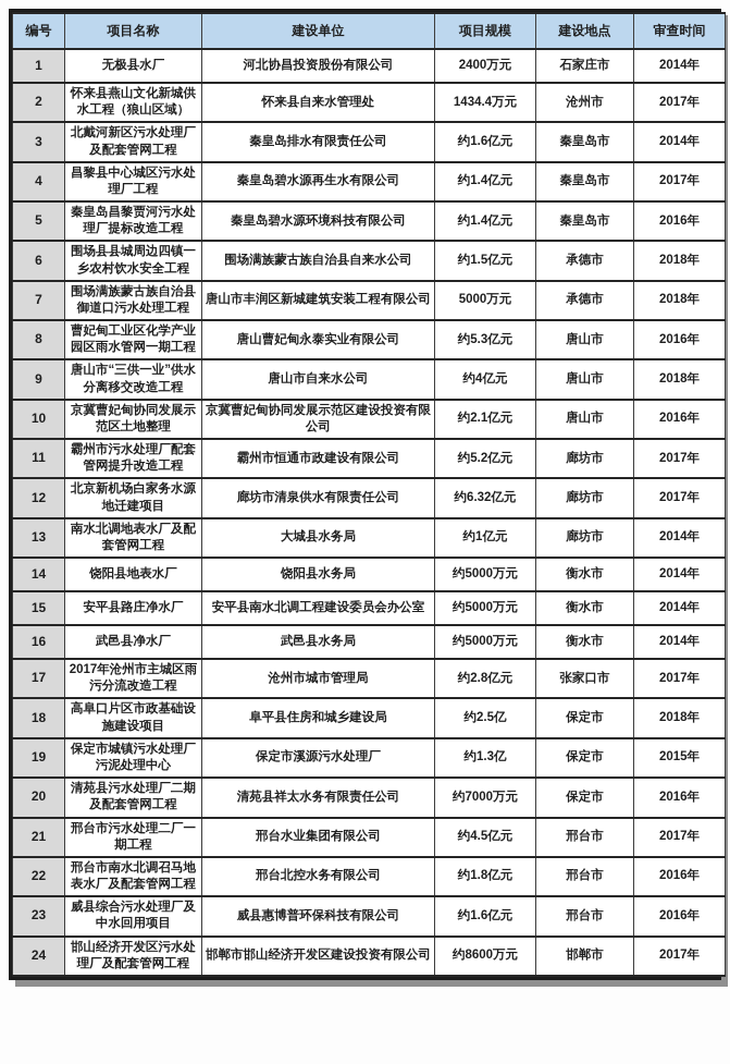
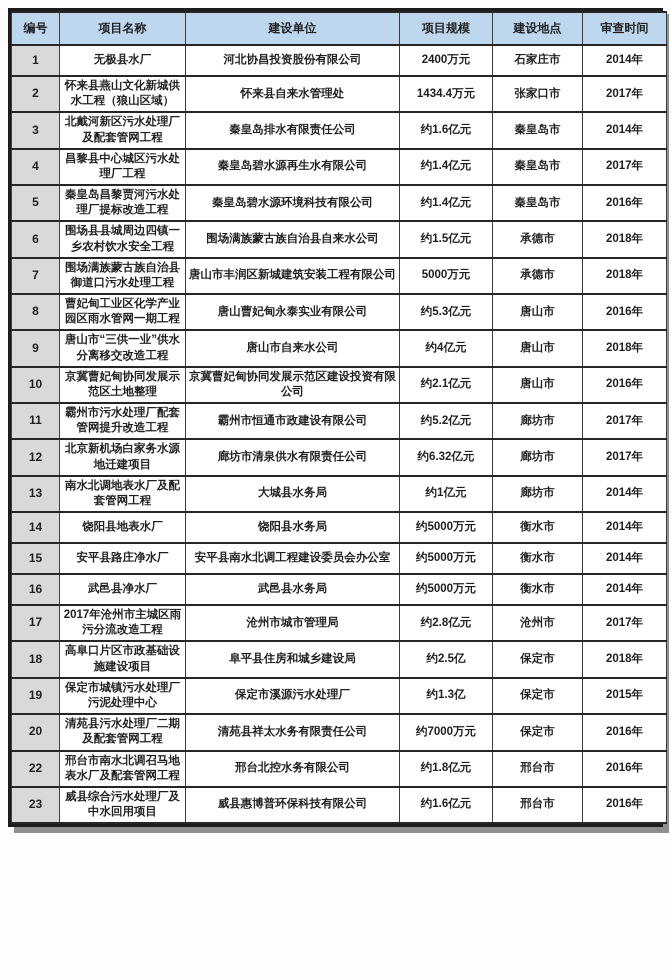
  编号	项目名称	建设单位	项目规模	建设地点	审查时间
  1	无极县水厂	河北协昌投资股份有限公司	2400万元	石家庄市	2014年
- 2	怀来县燕山文化新城供水工程（狼山区域）	怀来县自来水管理处	1434.4万元	沧州市	2017年
+ 2	怀来县燕山文化新城供水工程（狼山区域）	怀来县自来水管理处	1434.4万元	张家口市	2017年
  3	北戴河新区污水处理厂及配套管网工程	秦皇岛排水有限责任公司	约1.6亿元	秦皇岛市	2014年
  4	昌黎县中心城区污水处理厂工程	秦皇岛碧水源再生水有限公司	约1.4亿元	秦皇岛市	2017年
  5	秦皇岛昌黎贾河污水处理厂提标改造工程	秦皇岛碧水源环境科技有限公司	约1.4亿元	秦皇岛市	2016年
  6	围场县县城周边四镇一乡农村饮水安全工程	围场满族蒙古族自治县自来水公司	约1.5亿元	承德市	2018年
  7	围场满族蒙古族自治县御道口污水处理工程	唐山市丰润区新城建筑安装工程有限公司	5000万元	承德市	2018年
  8	曹妃甸工业区化学产业园区雨水管网一期工程	唐山曹妃甸永泰实业有限公司	约5.3亿元	唐山市	2016年
  9	唐山市“三供一业”供水分离移交改造工程	唐山市自来水公司	约4亿元	唐山市	2018年
  10	京冀曹妃甸协同发展示范区土地整理	京冀曹妃甸协同发展示范区建设投资有限公司	约2.1亿元	唐山市	2016年
  11	霸州市污水处理厂配套管网提升改造工程	霸州市恒通市政建设有限公司	约5.2亿元	廊坊市	2017年
  12	北京新机场白家务水源地迁建项目	廊坊市清泉供水有限责任公司	约6.32亿元	廊坊市	2017年
  13	南水北调地表水厂及配套管网工程	大城县水务局	约1亿元	廊坊市	2014年
  14	饶阳县地表水厂	饶阳县水务局	约5000万元	衡水市	2014年
  15	安平县路庄净水厂	安平县南水北调工程建设委员会办公室	约5000万元	衡水市	2014年
  16	武邑县净水厂	武邑县水务局	约5000万元	衡水市	2014年
- 17	2017年沧州市主城区雨污分流改造工程	沧州市城市管理局	约2.8亿元	张家口市	2017年
+ 17	2017年沧州市主城区雨污分流改造工程	沧州市城市管理局	约2.8亿元	沧州市	2017年
  18	高阜口片区市政基础设施建设项目	阜平县住房和城乡建设局	约2.5亿	保定市	2018年
  19	保定市城镇污水处理厂污泥处理中心	保定市溪源污水处理厂	约1.3亿	保定市	2015年
  20	清苑县污水处理厂二期及配套管网工程	清苑县祥太水务有限责任公司	约7000万元	保定市	2016年
- 21	邢台市污水处理二厂一期工程	邢台水业集团有限公司	约4.5亿元	邢台市	2017年
  22	邢台市南水北调召马地表水厂及配套管网工程	邢台北控水务有限公司	约1.8亿元	邢台市	2016年
  23	威县综合污水处理厂及中水回用项目	威县惠博普环保科技有限公司	约1.6亿元	邢台市	2016年
- 24	邯山经济开发区污水处理厂及配套管网工程	邯郸市邯山经济开发区建设投资有限公司	约8600万元	邯郸市	2017年
